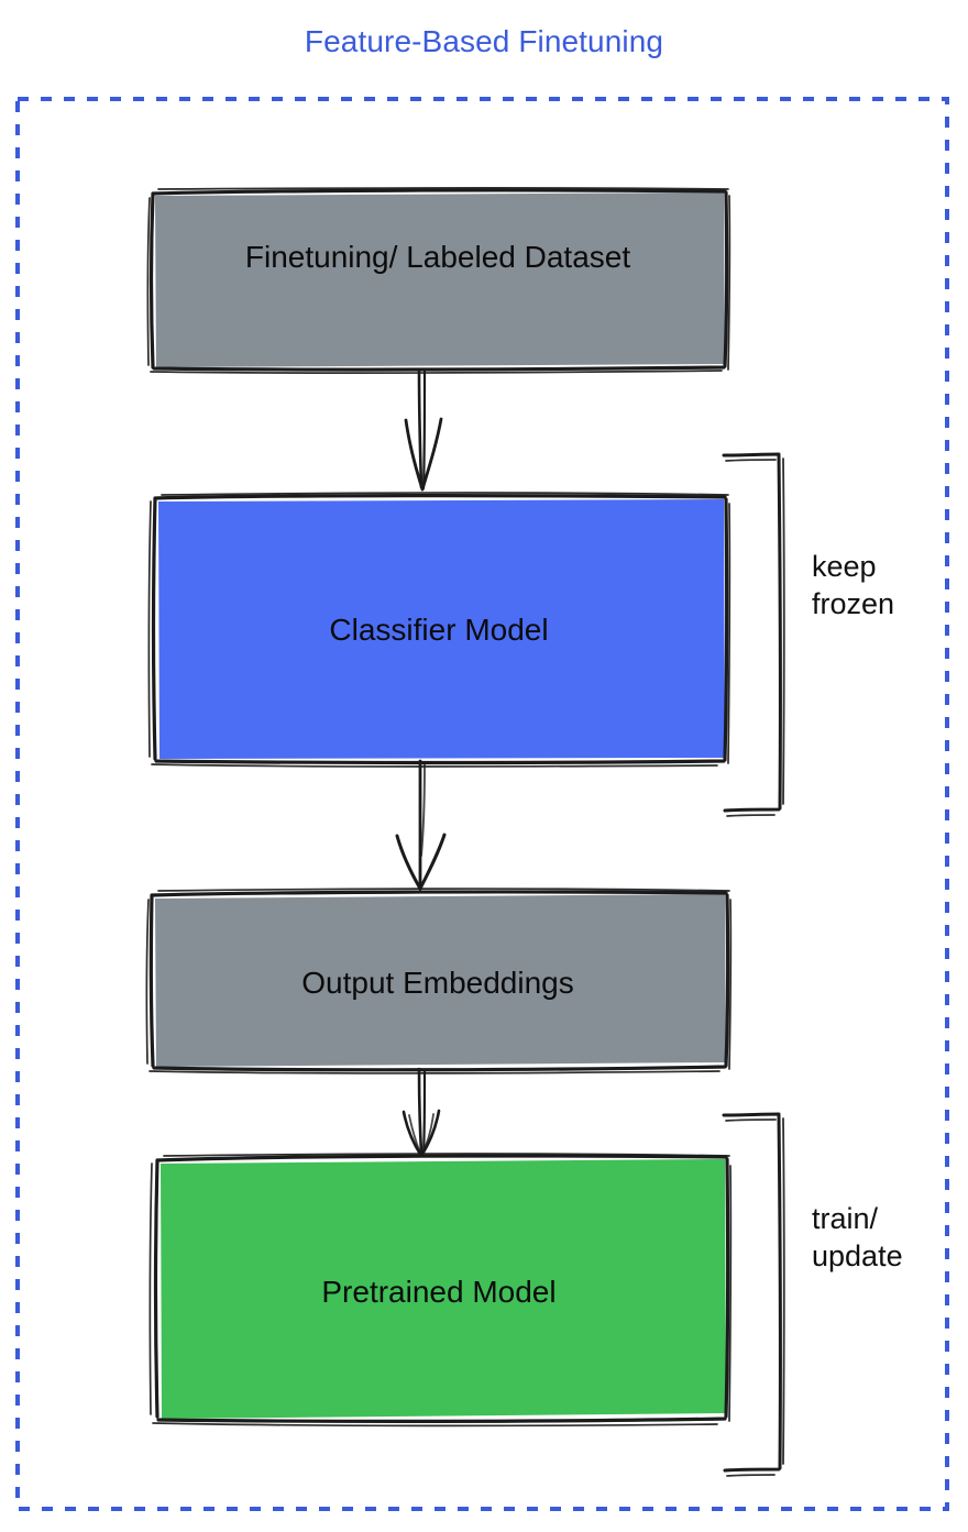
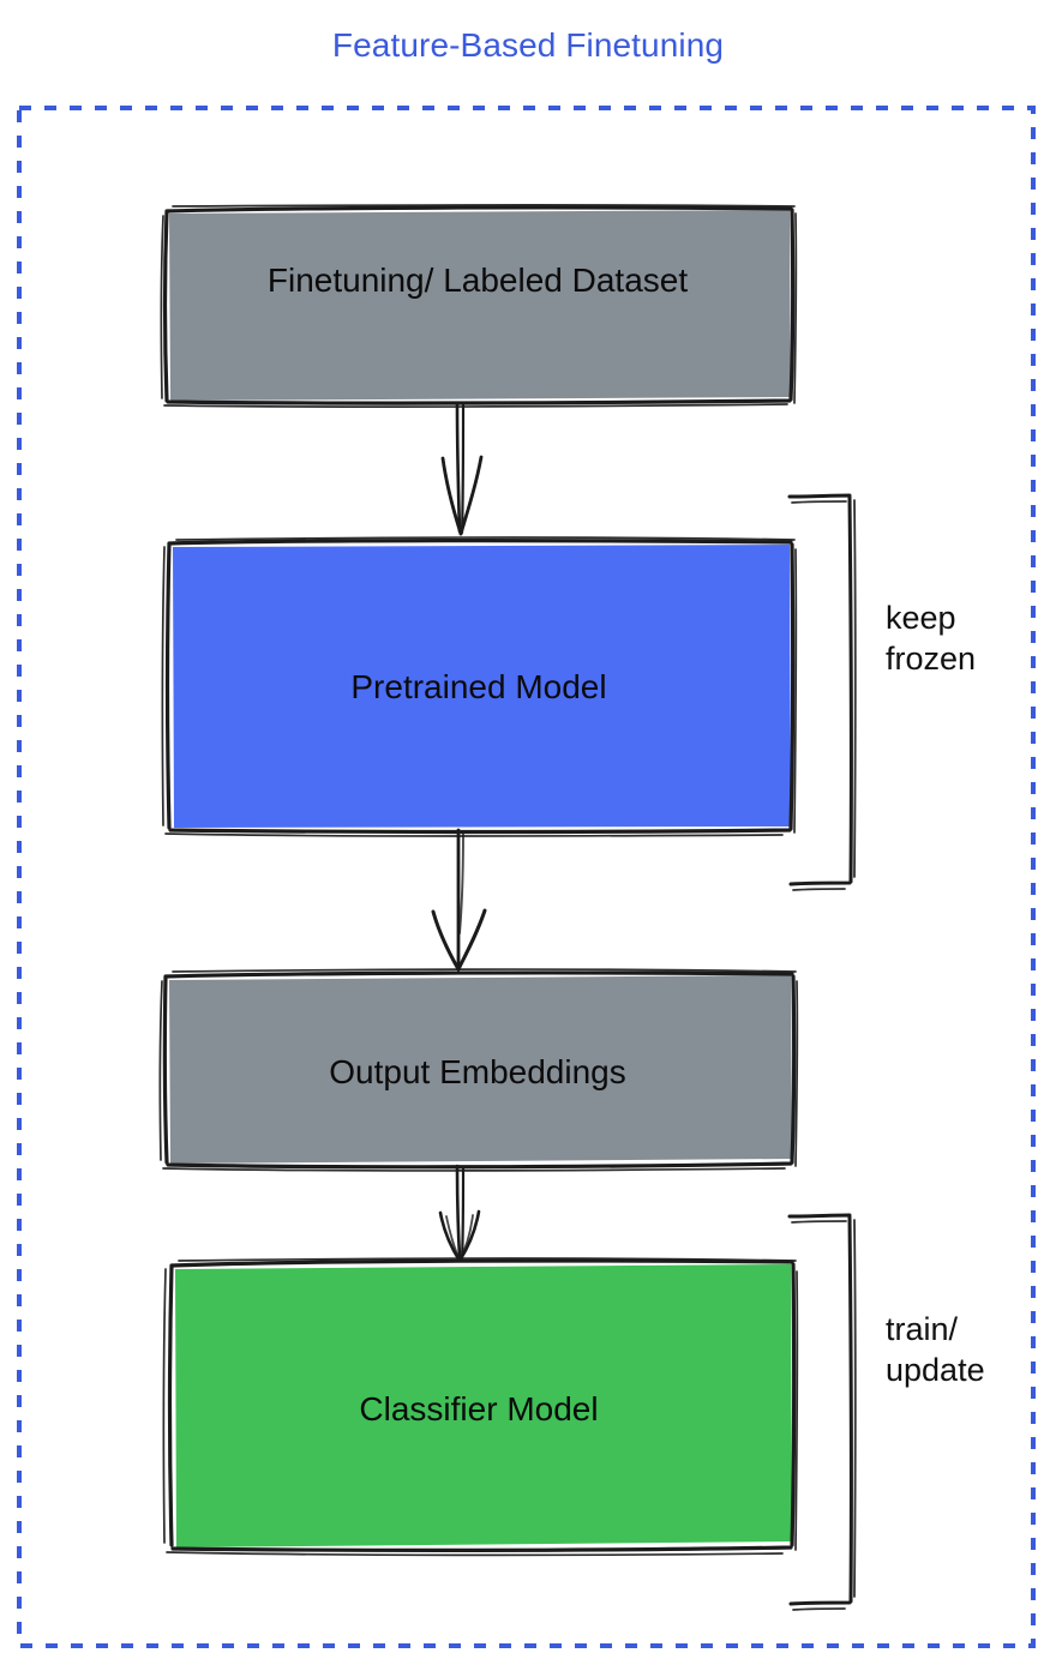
  Feature-Based Finetuning
  Finetuning/ Labeled Dataset
- Classifier Model
+ Pretrained Model
  Output Embeddings
- Pretrained Model
+ Classifier Model
  keep
  frozen
  train/
  update
